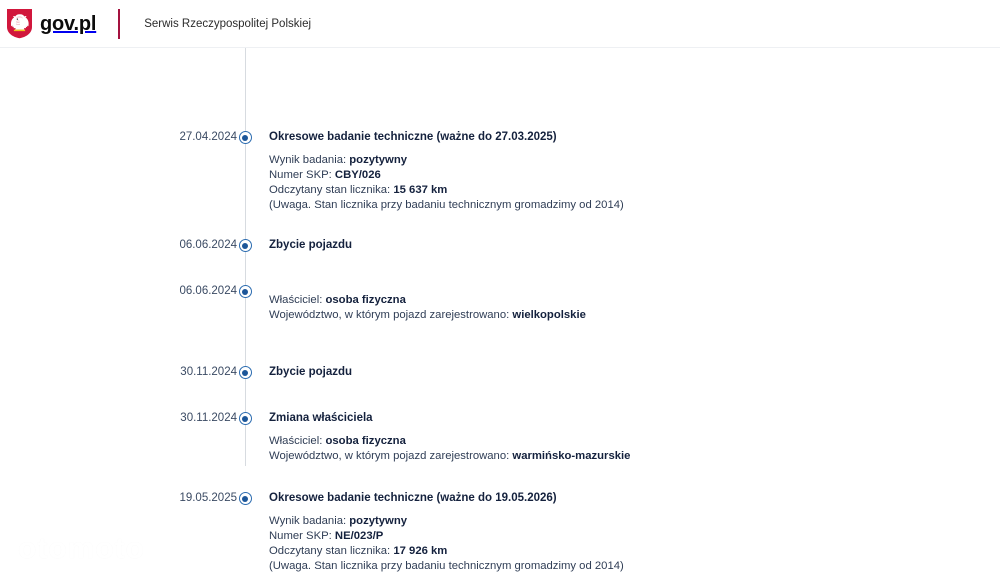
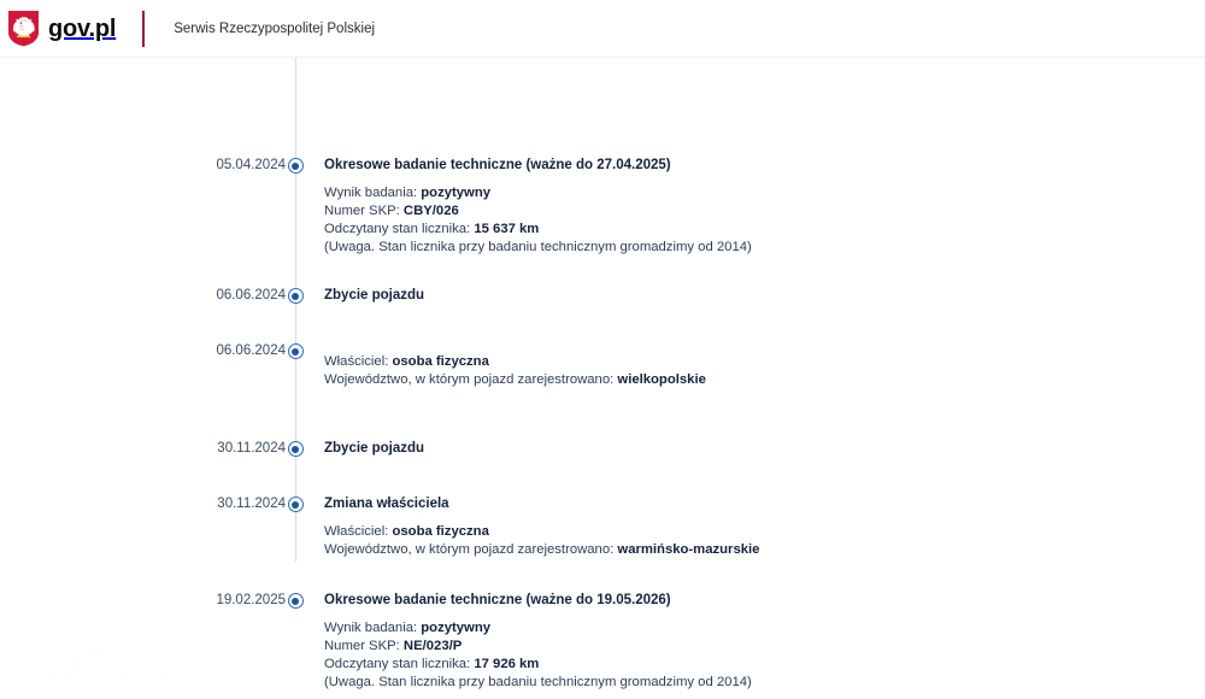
  gov.pl
  Serwis Rzeczypospolitej Polskiej
- 27.04.2024
+ 05.04.2024
- Okresowe badanie techniczne (ważne do 27.03.2025)
+ Okresowe badanie techniczne (ważne do 27.04.2025)
  Wynik badania: pozytywny
  Numer SKP: CBY/026
  Odczytany stan licznika: 15 637 km
  (Uwaga. Stan licznika przy badaniu technicznym gromadzimy od 2014)
  06.06.2024
  Zbycie pojazdu
  06.06.2024
  Właściciel: osoba fizyczna
  Województwo, w którym pojazd zarejestrowano: wielkopolskie
  30.11.2024
  Zbycie pojazdu
  30.11.2024
  Zmiana właściciela
  Właściciel: osoba fizyczna
  Województwo, w którym pojazd zarejestrowano: warmińsko-mazurskie
- 19.05.2025
+ 19.02.2025
  Okresowe badanie techniczne (ważne do 19.05.2026)
  Wynik badania: pozytywny
  Numer SKP: NE/023/P
  Odczytany stan licznika: 17 926 km
  (Uwaga. Stan licznika przy badaniu technicznym gromadzimy od 2014)
